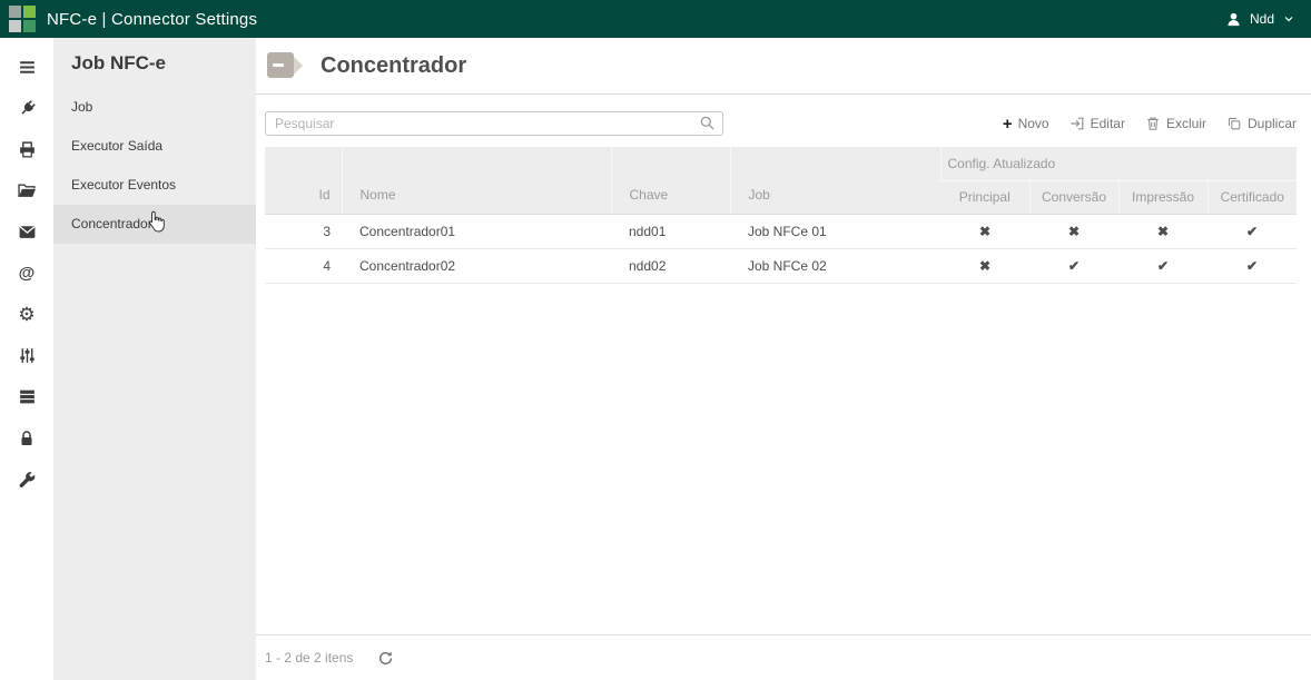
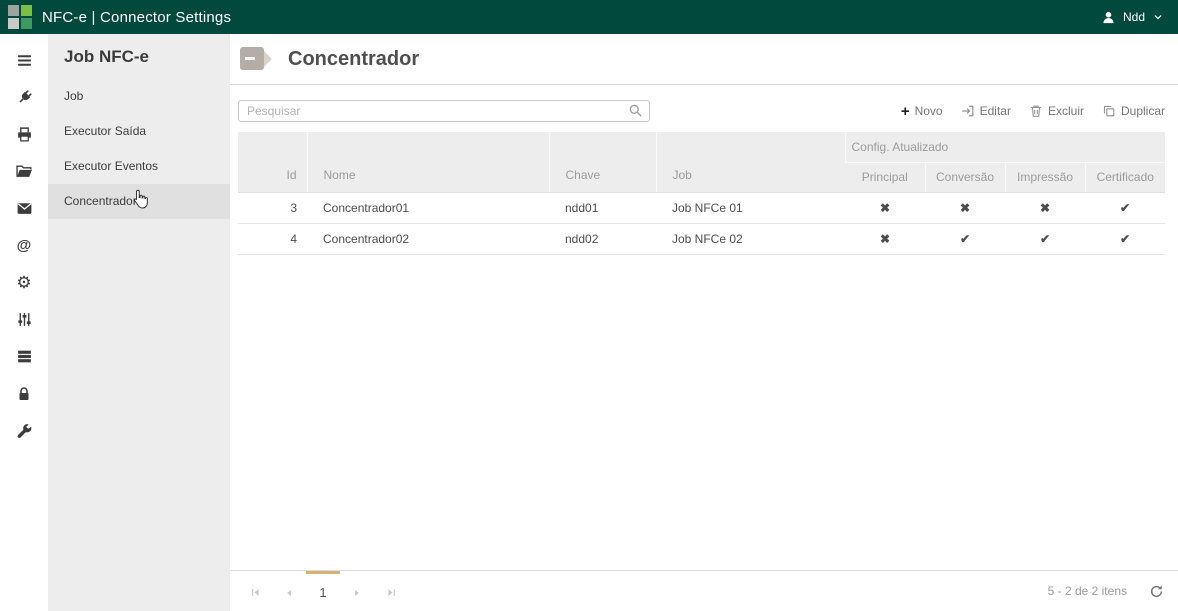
  NFC-e | Connector Settings
  Ndd
  @
  ⚙
  Job NFC-e
  Job
  Executor Saída
  Executor Eventos
  Concentrado
  Concentrador
  Pesquisar
  +
  Novo
  Editar
  Excluir
  Duplicar
  Id	Nome	Chave	Job	Config. Atualizado
  Principal	Conversão	Impressão	Certificado
  3	Concentrador01	ndd01	Job NFCe 01	✖	✖	✖	✔
  4	Concentrador02	ndd02	Job NFCe 02	✖	✔	✔	✔
+ 1
- 1 - 2 de 2 itens
+ 5 - 2 de 2 itens
